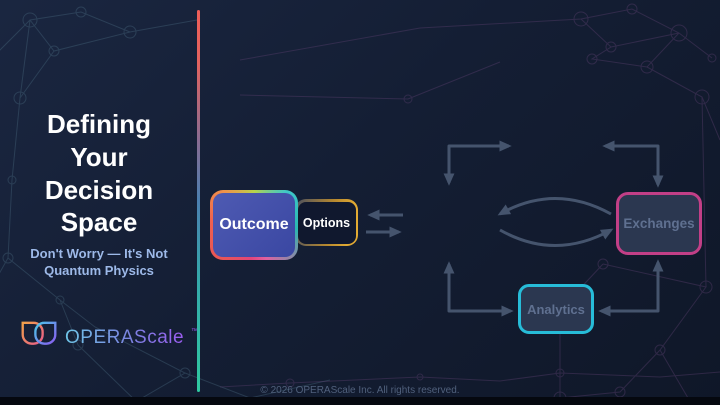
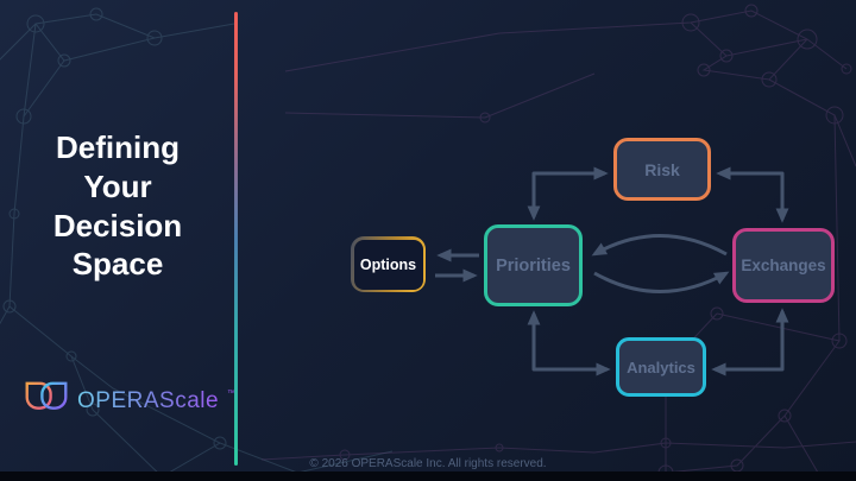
  Defining Your Decision Space
- Don't Worry — It's Not Quantum Physics
  OPERAScale
- Outcome
  Options
+ Priorities
+ Risk
  Exchanges
  Analytics
  © 2026 OPERAScale Inc. All rights reserved.
